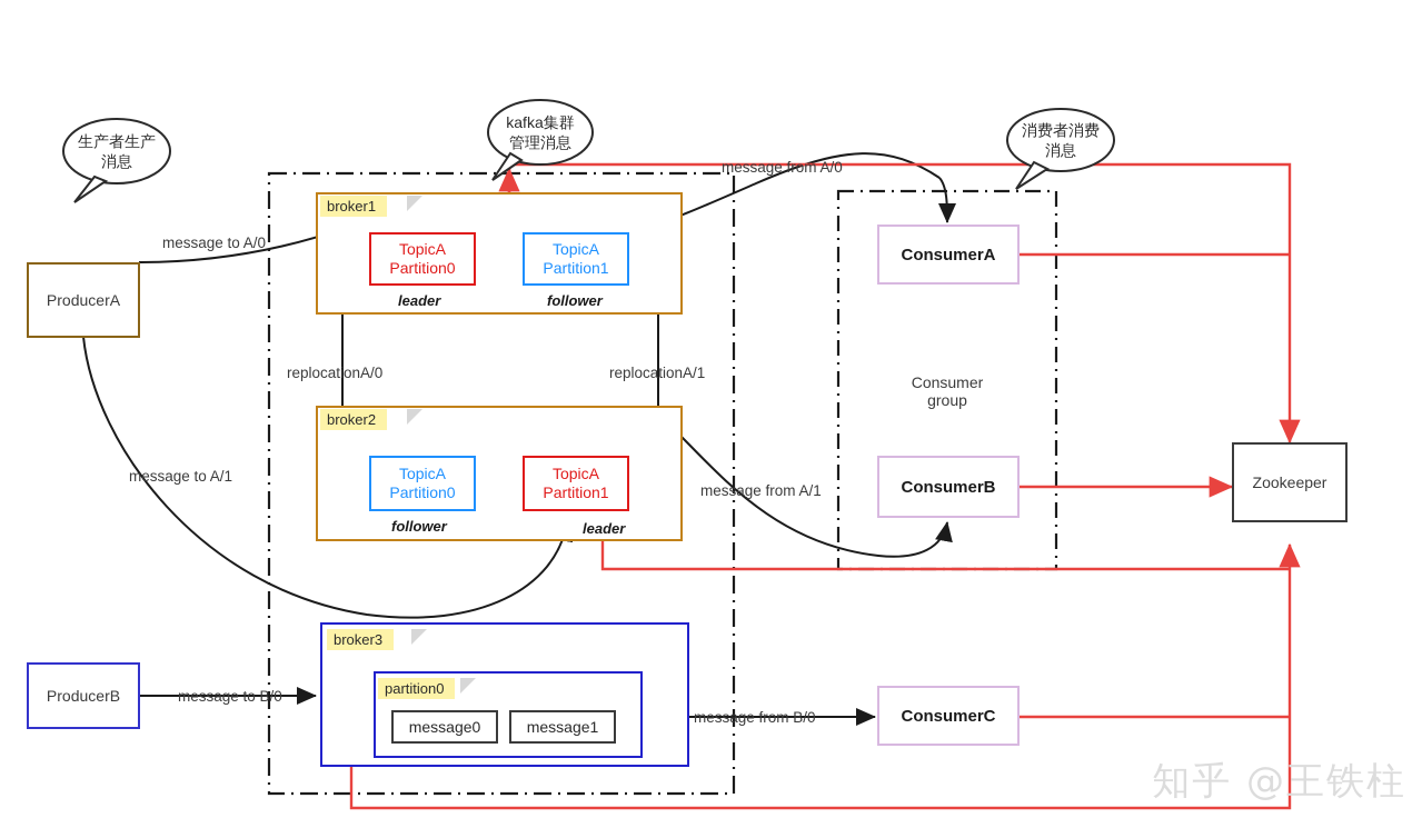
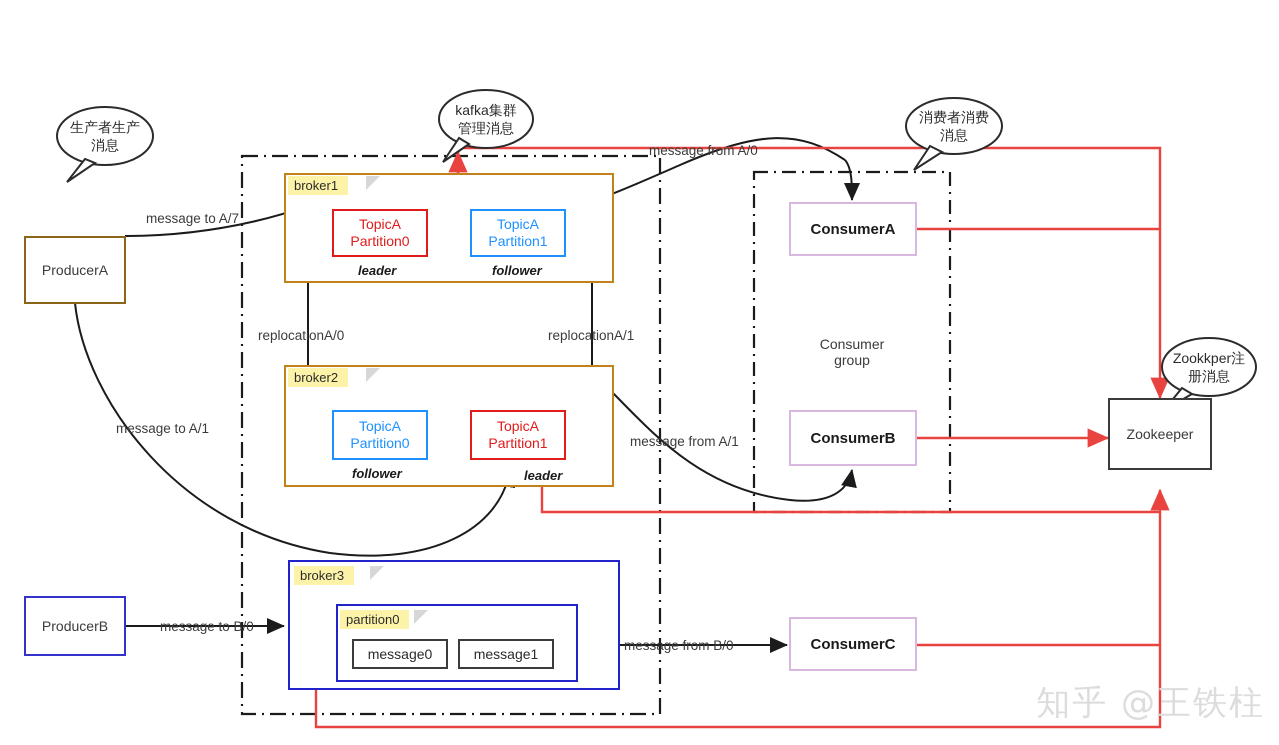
  生产者生产
  消息
  kafka集群
  管理消息
  消费者消费
  消息
+ Zookkper注
+ 册消息
  ProducerA
  ProducerB
  broker1
  TopicA
  Partition0
  leader
  TopicA
  Partition1
  follower
  broker2
  TopicA
  Partition0
  follower
  TopicA
  Partition1
  leader
  broker3
  partition0
  message0
  message1
  ConsumerA
  Consumer group
  ConsumerB
  ConsumerC
  Zookeeper
- message to A/0
+ message to A/7
  message to A/1
  message from A/0
  message from A/1
  replocationA/0
  replocationA/1
  message to B/0
  message from B/0
  知乎 @王铁柱
